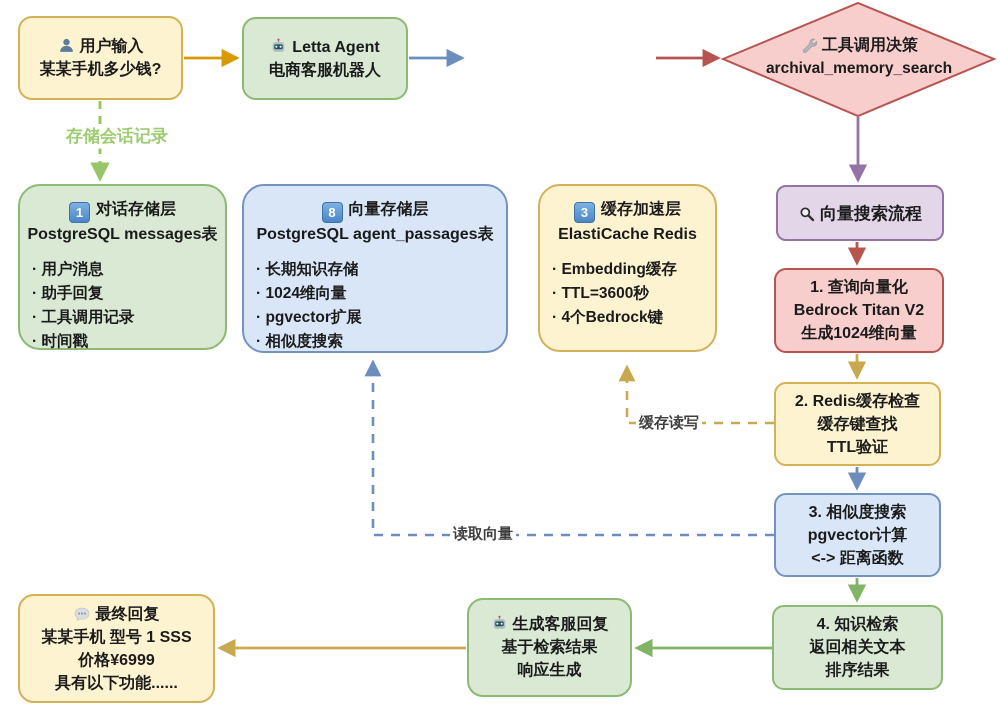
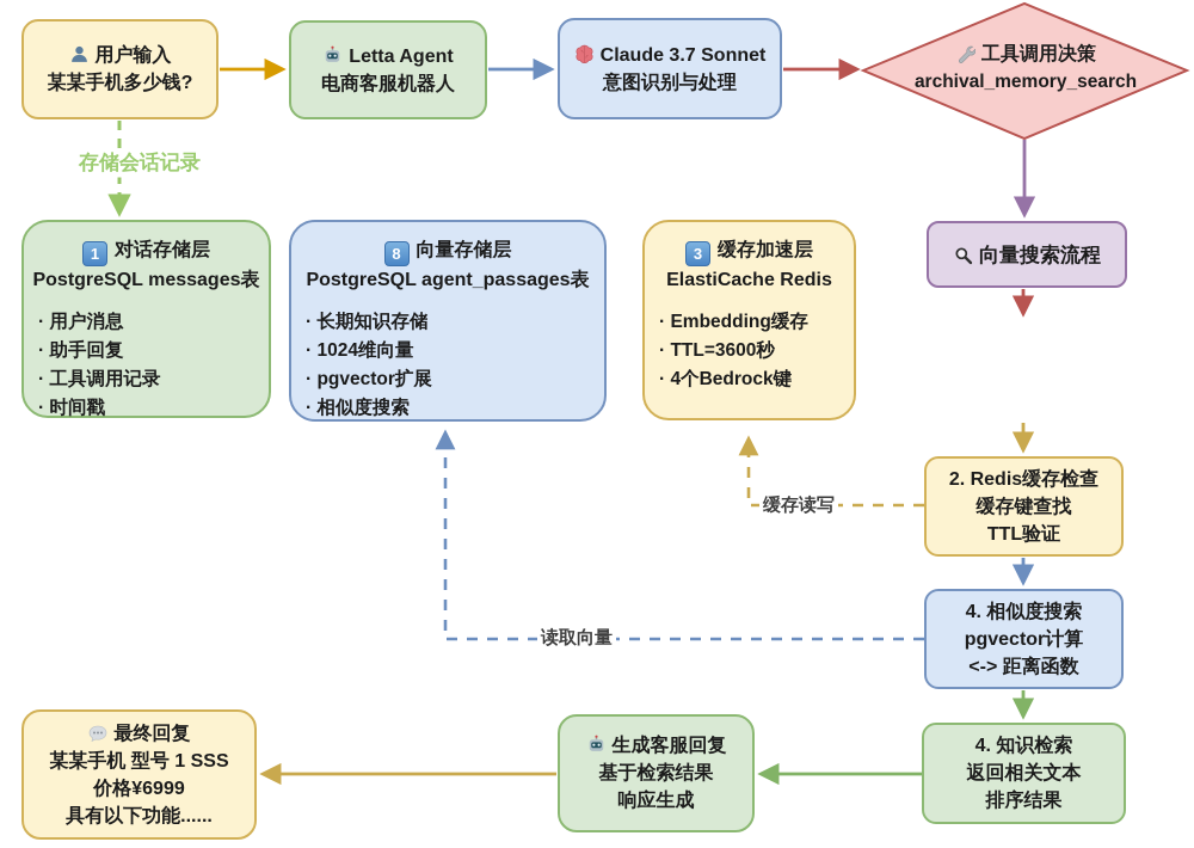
  用户输入
  某某手机多少钱?
  Letta Agent
  电商客服机器人
+ Claude 3.7 Sonnet
+ 意图识别与处理
  工具调用决策
  archival_memory_search
  1 对话存储层
  PostgreSQL messages表
  用户消息
  助手回复
  工具调用记录
  时间戳
  8 向量存储层
  PostgreSQL agent_passages表
  长期知识存储
  1024维向量
  pgvector扩展
  相似度搜索
  3 缓存加速层
  ElastiCache Redis
  Embedding缓存
  TTL=3600秒
  4个Bedrock键
  向量搜索流程
- 1. 查询向量化
- Bedrock Titan V2
- 生成1024维向量
  2. Redis缓存检查
  缓存键查找
  TTL验证
- 3. 相似度搜索
+ 4. 相似度搜索
  pgvector计算
  <-> 距离函数
  4. 知识检索
  返回相关文本
  排序结果
  生成客服回复
  基于检索结果
  响应生成
  最终回复
  某某手机 型号 1 SSS
  价格¥6999
  具有以下功能......
  存储会话记录
  缓存读写
  读取向量
